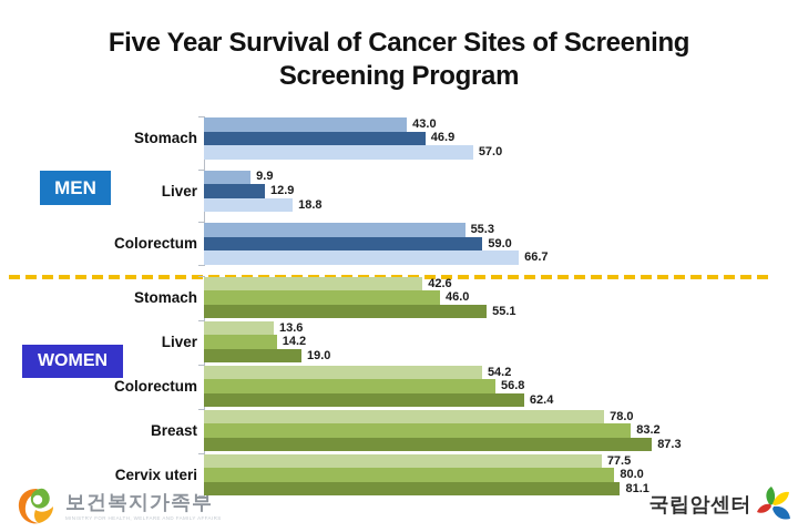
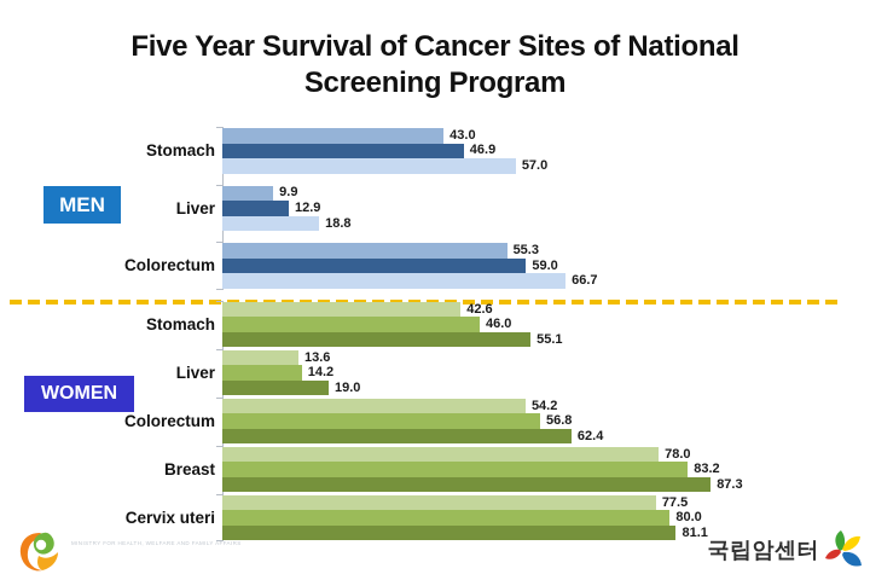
- Five Year Survival of Cancer Sites of Screening
+ Five Year Survival of Cancer Sites of National
  Screening Program
  MEN
  WOMEN
- 보건복지가족부
  국립암센터
  Stomach
  43.0
  46.9
  57.0
  Liver
  9.9
  12.9
  18.8
  Colorectum
  55.3
  59.0
  66.7
  Stomach
  42.6
  46.0
  55.1
  Liver
  13.6
  14.2
  19.0
  Colorectum
  54.2
  56.8
  62.4
  Breast
  78.0
  83.2
  87.3
  Cervix uteri
  77.5
  80.0
  81.1
